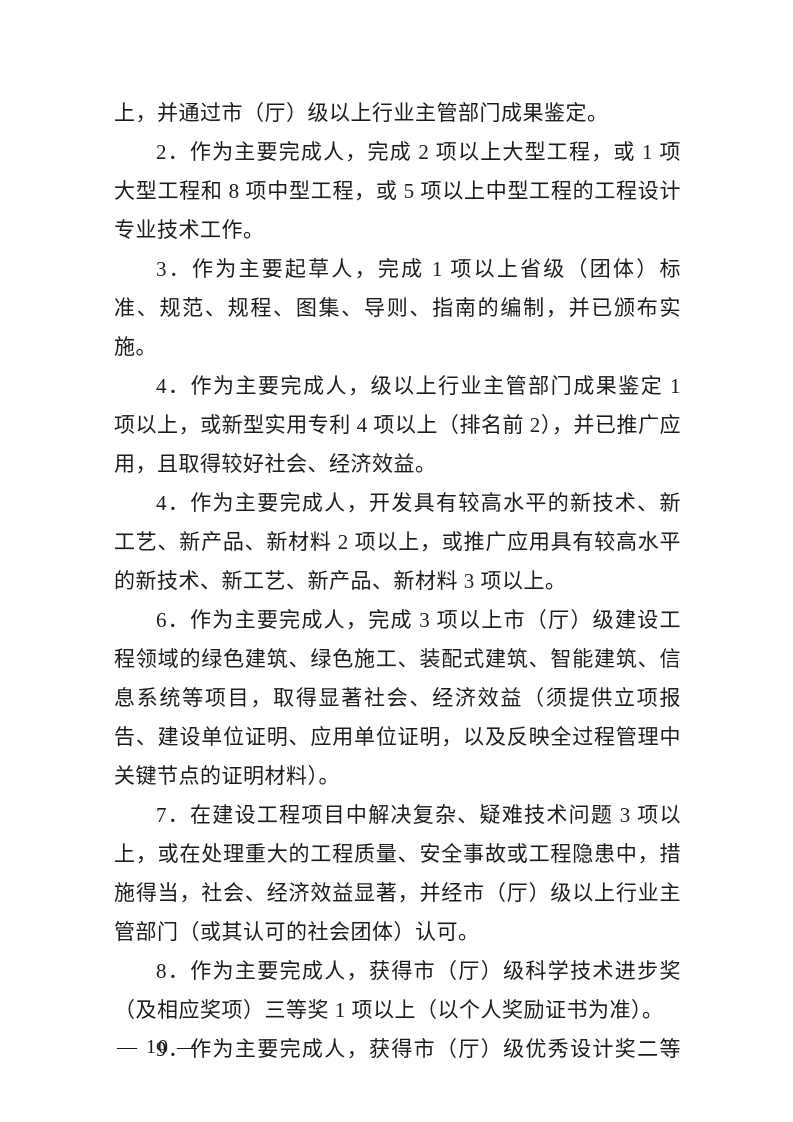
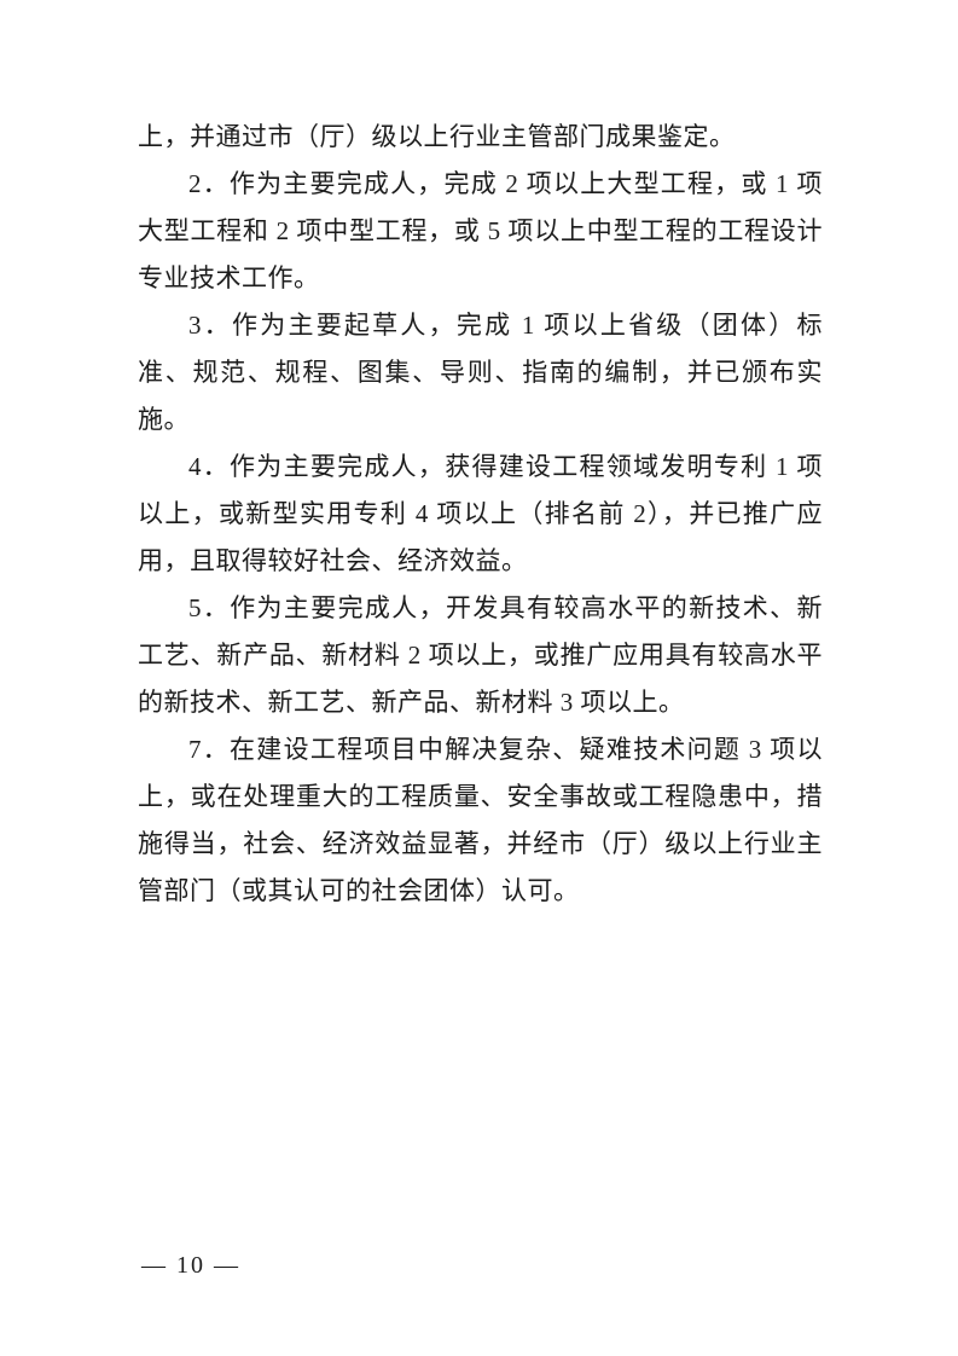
  上，并通过市（厅）级以上行业主管部门成果鉴定。
- 2．作为主要完成人，完成 2 项以上大型工程，或 1 项大型工程和 8 项中型工程，或 5 项以上中型工程的工程设计专业技术工作。
+ 2．作为主要完成人，完成 2 项以上大型工程，或 1 项大型工程和 2 项中型工程，或 5 项以上中型工程的工程设计专业技术工作。
  3．作为主要起草人，完成 1 项以上省级（团体）标准、规范、规程、图集、导则、指南的编制，并已颁布实施。
- 4．作为主要完成人，级以上行业主管部门成果鉴定 1 项以上，或新型实用专利 4 项以上（排名前 2），并已推广应用，且取得较好社会、经济效益。
+ 4．作为主要完成人，获得建设工程领域发明专利 1 项以上，或新型实用专利 4 项以上（排名前 2），并已推广应用，且取得较好社会、经济效益。
- 4．作为主要完成人，开发具有较高水平的新技术、新工艺、新产品、新材料 2 项以上，或推广应用具有较高水平的新技术、新工艺、新产品、新材料 3 项以上。
+ 5．作为主要完成人，开发具有较高水平的新技术、新工艺、新产品、新材料 2 项以上，或推广应用具有较高水平的新技术、新工艺、新产品、新材料 3 项以上。
- 6．作为主要完成人，完成 3 项以上市（厅）级建设工程领域的绿色建筑、绿色施工、装配式建筑、智能建筑、信息系统等项目，取得显著社会、经济效益（须提供立项报告、建设单位证明、应用单位证明，以及反映全过程管理中关键节点的证明材料）。
  7．在建设工程项目中解决复杂、疑难技术问题 3 项以上，或在处理重大的工程质量、安全事故或工程隐患中，措施得当，社会、经济效益显著，并经市（厅）级以上行业主管部门（或其认可的社会团体）认可。
- 8．作为主要完成人，获得市（厅）级科学技术进步奖（及相应奖项）三等奖 1 项以上（以个人奖励证书为准）。
- 9．作为主要完成人，获得市（厅）级优秀设计奖二等
  — 10 —
